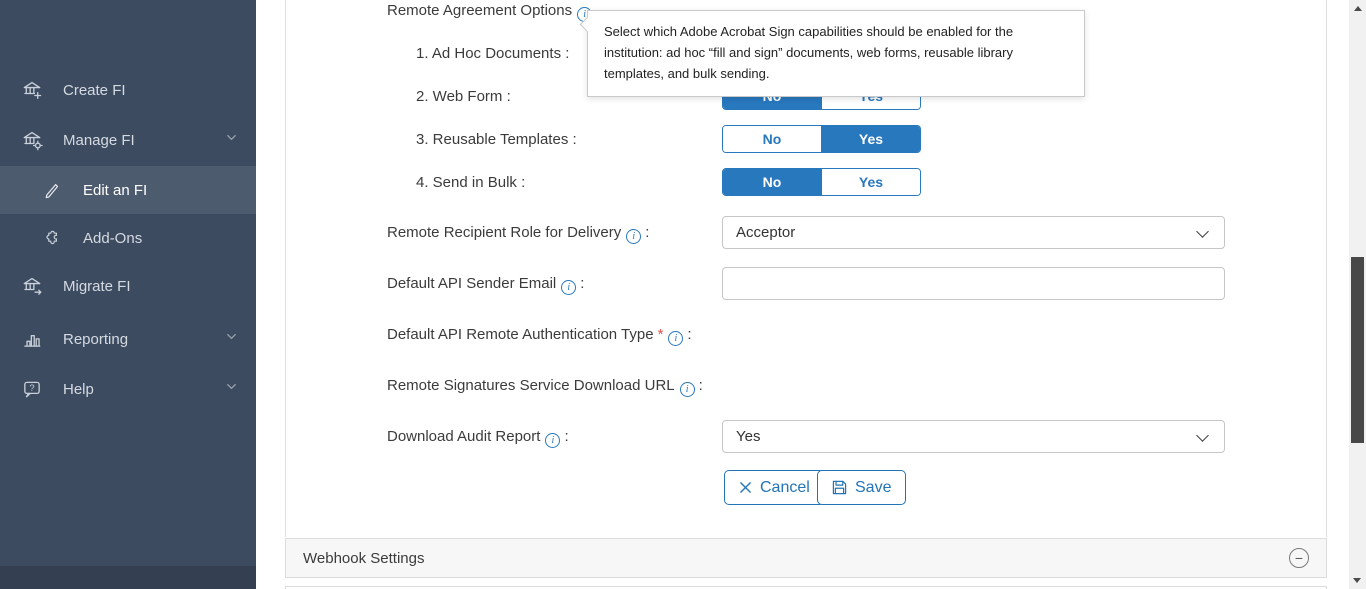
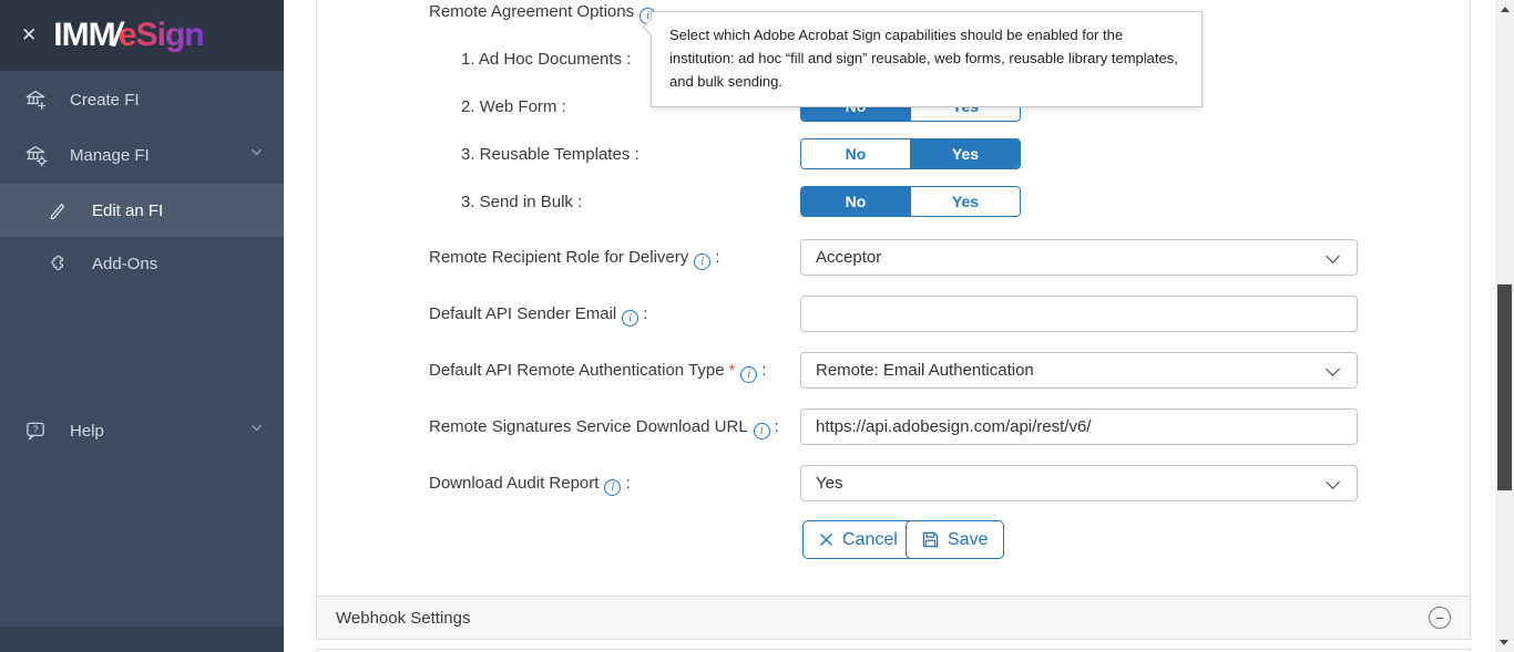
+ ✕
+ IMM/eSign
  Create FI
  Manage FI
  Edit an FI
  Add-Ons
- Migrate FI
- Reporting
  ?
  Help
  Remote Agreement Options i
  1. Ad Hoc Documents :
  2. Web Form :
  3. Reusable Templates :
  No
  Yes
- 4. Send in Bulk :
+ 3. Send in Bulk :
  No
  Yes
  Remote Recipient Role for Delivery i :
  Acceptor
  Default API Sender Email i :
  Default API Remote Authentication Type * i :
+ Remote: Email Authentication
  Remote Signatures Service Download URL i :
+ https://api.adobesign.com/api/rest/v6/
  Download Audit Report i :
  Yes
  Cancel
  Save
- Select which Adobe Acrobat Sign capabilities should be enabled for the institution: ad hoc “fill and sign” documents, web forms, reusable library templates, and bulk sending.
+ Select which Adobe Acrobat Sign capabilities should be enabled for the institution: ad hoc “fill and sign” reusable, web forms, reusable library templates, and bulk sending.
  Webhook Settings
  −
